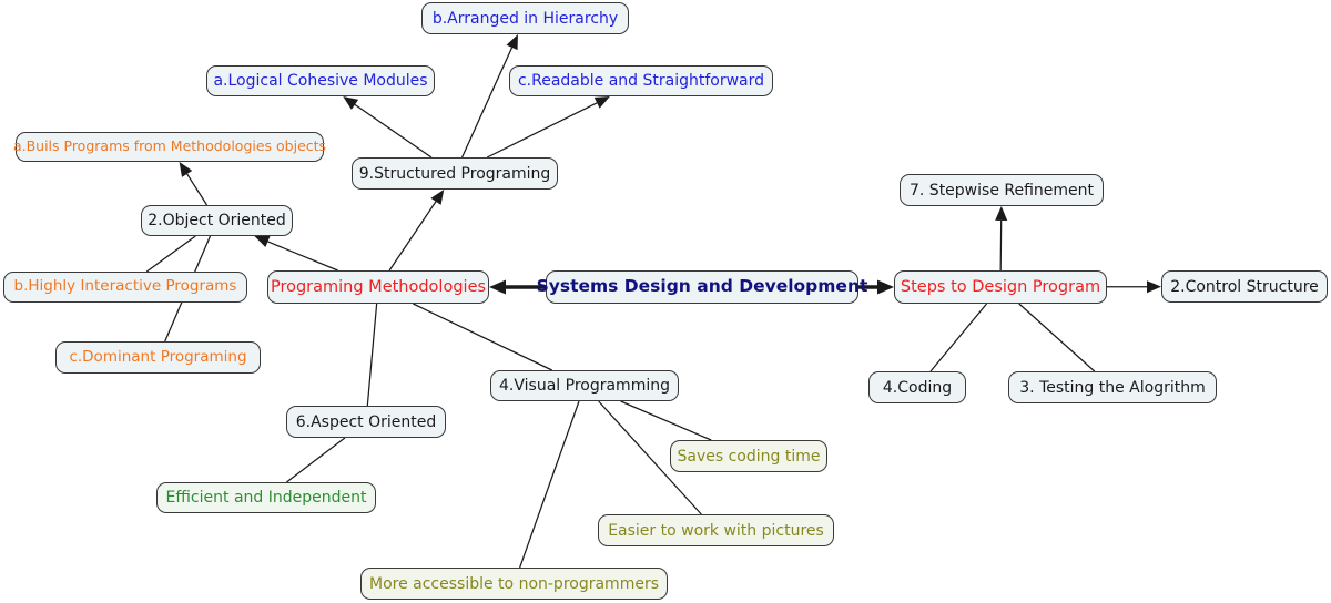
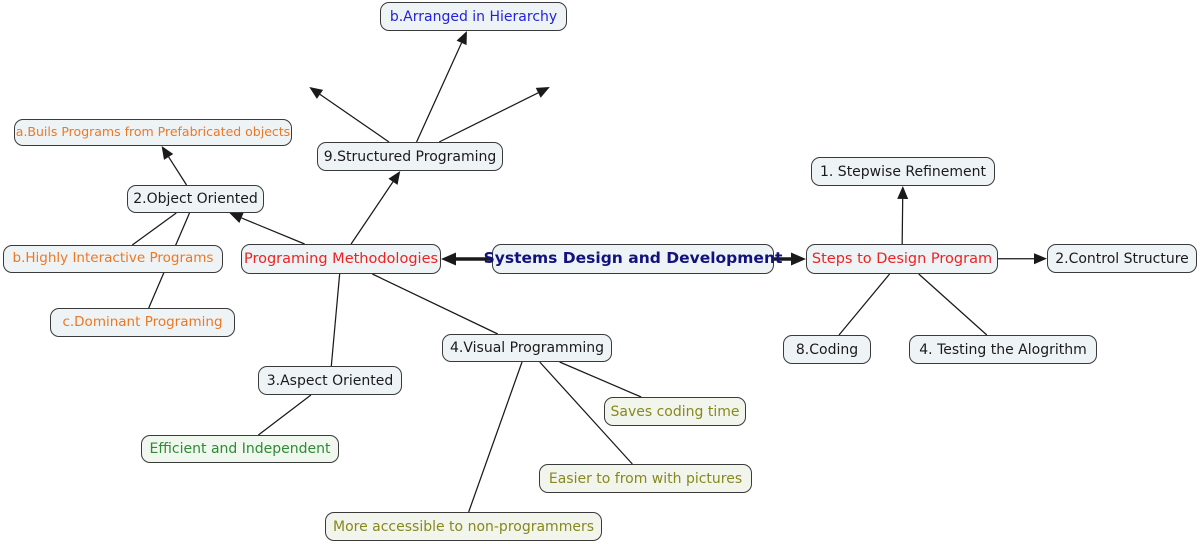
  b.Arranged in Hierarchy
- a.Logical Cohesive Modules
- c.Readable and Straightforward
- a.Buils Programs from Methodologies objects
+ a.Buils Programs from Prefabricated objects
  9.Structured Programing
- 7. Stepwise Refinement
+ 1. Stepwise Refinement
  2.Object Oriented
  b.Highly Interactive Programs
  Programing Methodologies
  Systems Design and Development
  Steps to Design Program
  2.Control Structure
  c.Dominant Programing
  4.Visual Programming
- 4.Coding
+ 8.Coding
- 3. Testing the Alogrithm
+ 4. Testing the Alogrithm
- 6.Aspect Oriented
+ 3.Aspect Oriented
  Saves coding time
  Efficient and Independent
- Easier to work with pictures
+ Easier to from with pictures
  More accessible to non-programmers
